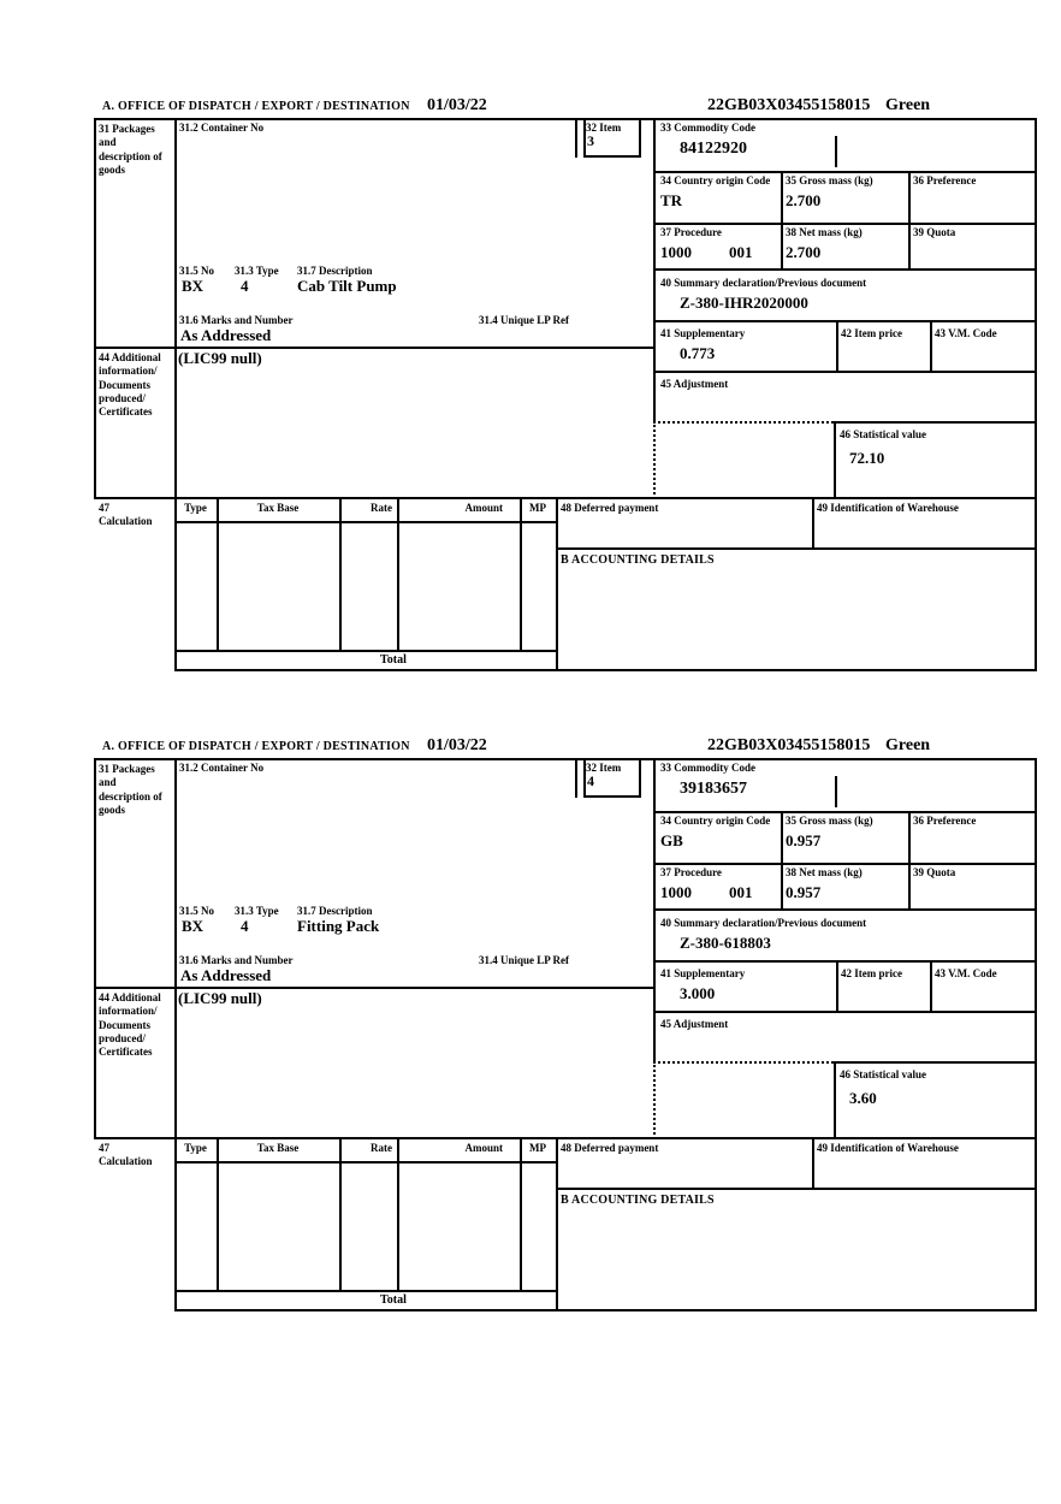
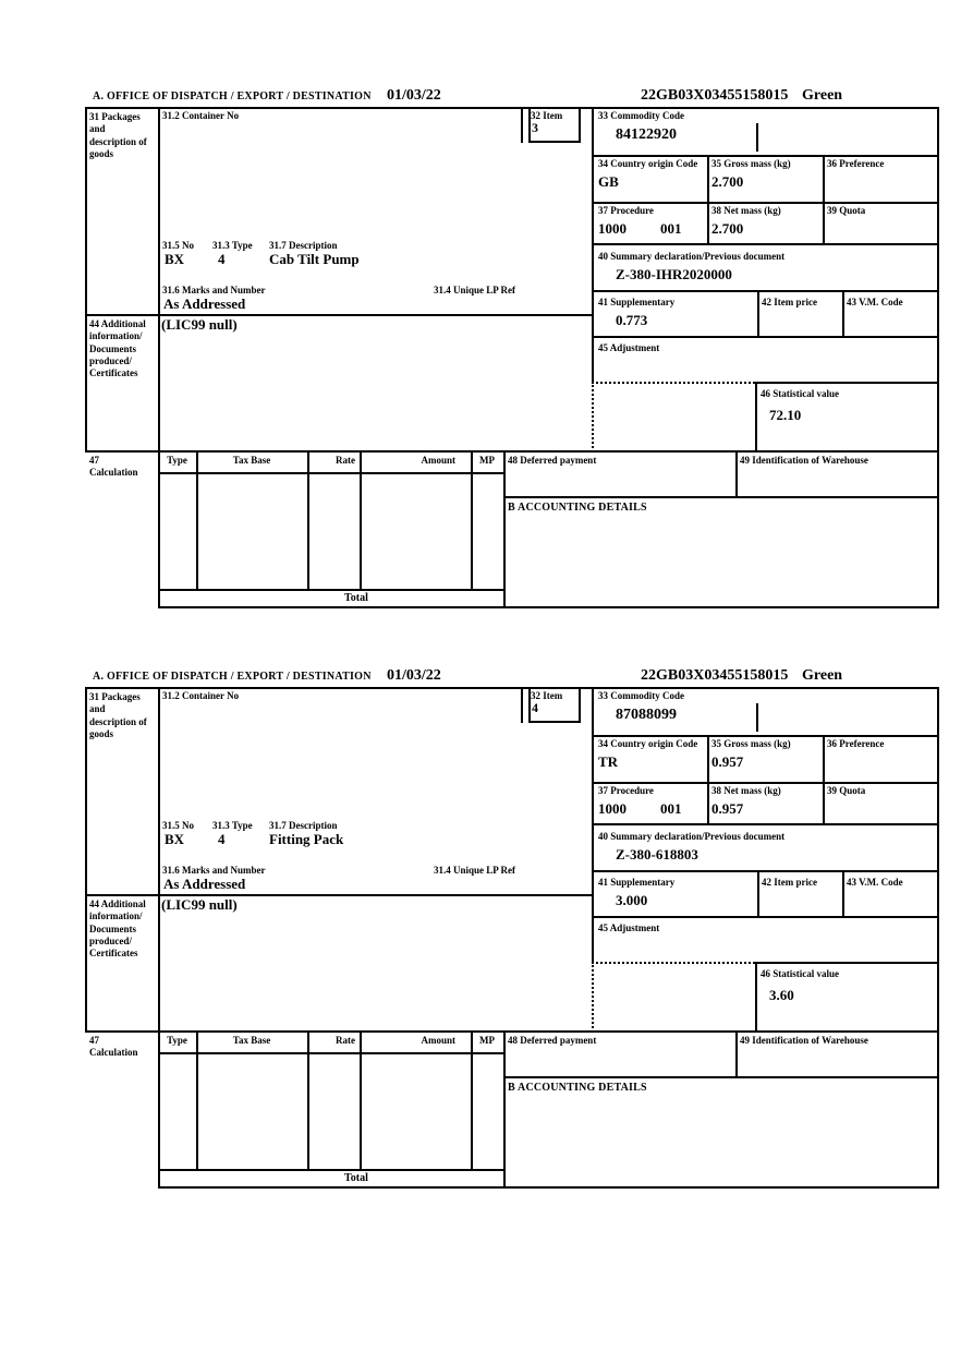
  A. OFFICE OF DISPATCH / EXPORT / DESTINATION
  01/03/22
  22GB03X03455158015
  Green
  31 Packages and description of goods
  31.2 Container No
  32 Item
  3
  33 Commodity Code
  84122920
  34 Country origin Code
- TR
+ GB
  35 Gross mass (kg)
  2.700
  36 Preference
  37 Procedure
  1000
  001
  38 Net mass (kg)
  2.700
  39 Quota
  40 Summary declaration/Previous document
  Z-380-IHR2020000
  41 Supplementary
  0.773
  42 Item price
  43 V.M. Code
  45 Adjustment
  46 Statistical value
  72.10
  31.5 No
  31.3 Type
  31.7 Description
  BX
  4
  Cab Tilt Pump
  31.6 Marks and Number
  31.4 Unique LP Ref
  As Addressed
  44 Additional information/ Documents produced/ Certificates
  (LIC99 null)
  47 Calculation
  Type
  Tax Base
  Rate
  Amount
  MP
  Total
  48 Deferred payment
  49 Identification of Warehouse
  B ACCOUNTING DETAILS
  A. OFFICE OF DISPATCH / EXPORT / DESTINATION
  01/03/22
  22GB03X03455158015
  Green
  31 Packages and description of goods
  31.2 Container No
  32 Item
  4
  33 Commodity Code
- 39183657
+ 87088099
  34 Country origin Code
- GB
+ TR
  35 Gross mass (kg)
  0.957
  36 Preference
  37 Procedure
  1000
  001
  38 Net mass (kg)
  0.957
  39 Quota
  40 Summary declaration/Previous document
  Z-380-618803
  41 Supplementary
  3.000
  42 Item price
  43 V.M. Code
  45 Adjustment
  46 Statistical value
  3.60
  31.5 No
  31.3 Type
  31.7 Description
  BX
  4
  Fitting Pack
  31.6 Marks and Number
  31.4 Unique LP Ref
  As Addressed
  44 Additional information/ Documents produced/ Certificates
  (LIC99 null)
  47 Calculation
  Type
  Tax Base
  Rate
  Amount
  MP
  Total
  48 Deferred payment
  49 Identification of Warehouse
  B ACCOUNTING DETAILS
